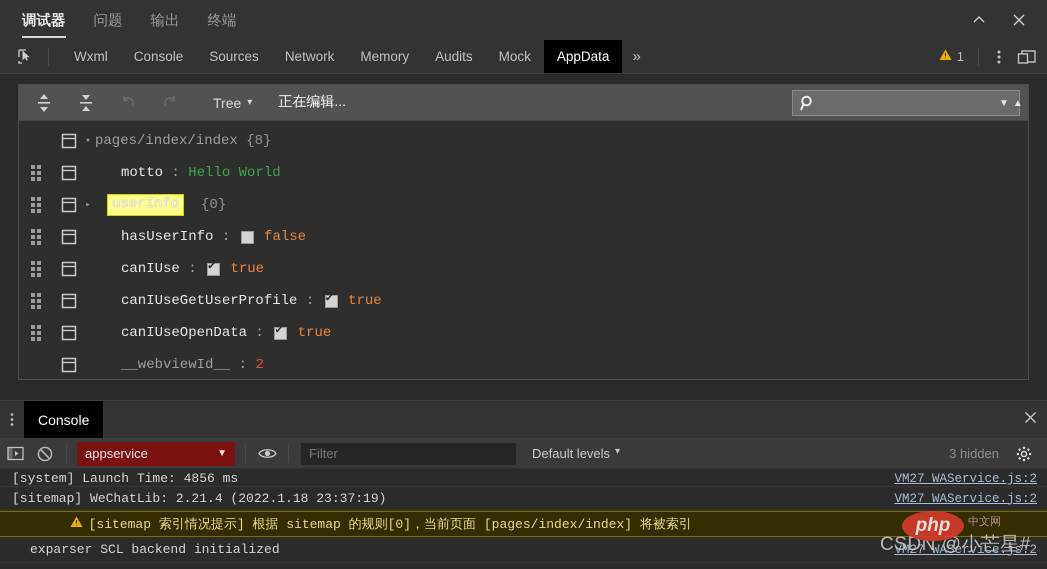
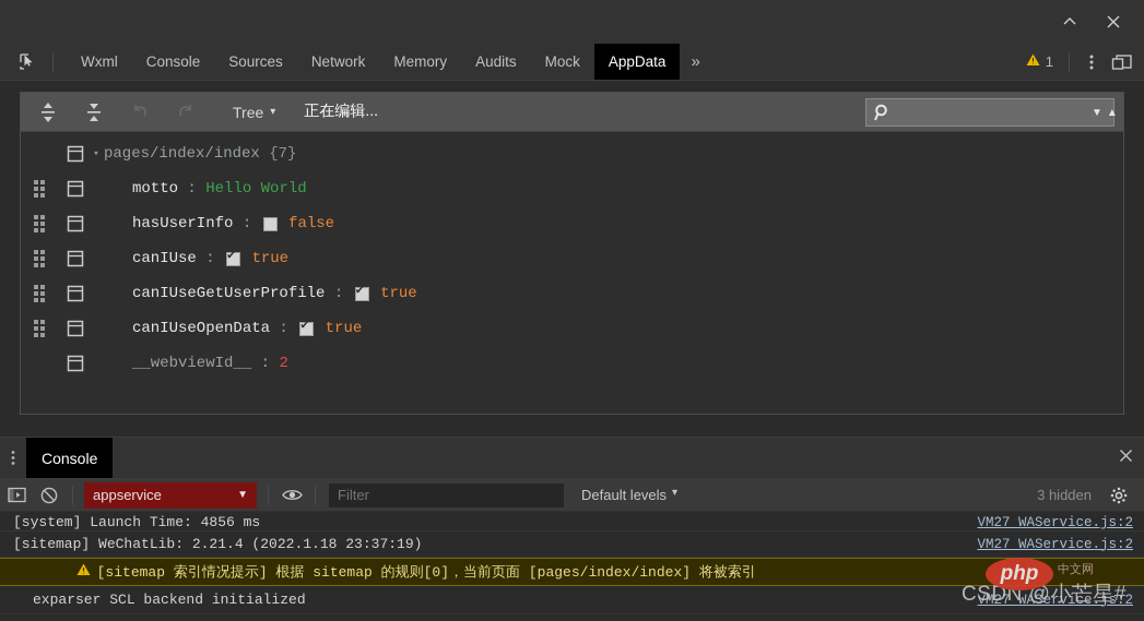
- 调试器
- 问题
- 输出
- 终端
  Wxml
  Console
  Sources
  Network
  Memory
  Audits
  Mock
  AppData
  »
  1
  Tree
  ▾
  正在编辑...
  ▼
  ▲
  ▾
  pages/index/index
- {8}
+ {7}
  motto
  :
  Hello World
- ▸
- userInfo
- {0}
  hasUserInfo
  :
  false
  canIUse
  :
  true
  canIUseGetUserProfile
  :
  true
  canIUseOpenData
  :
  true
  __webviewId__
  :
  2
  Console
  appservice
  ▼
  Filter
  Default levels
  ▾
  3 hidden
  [system] Launch Time: 4856 ms
  VM27 WAService.js:2
  [sitemap] WeChatLib: 2.21.4 (2022.1.18 23:37:19)
  VM27 WAService.js:2
  [sitemap 索引情况提示] 根据 sitemap 的规则[0]，当前页面 [pages/index/index] 将被索引
  exparser SCL backend initialized
  VM27 WAService.js:2
  php
  中文网
  CSDN @小芒星#
